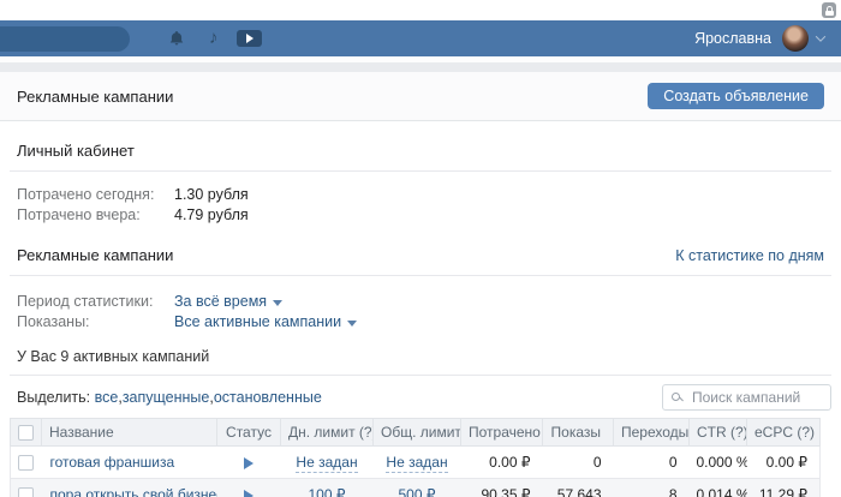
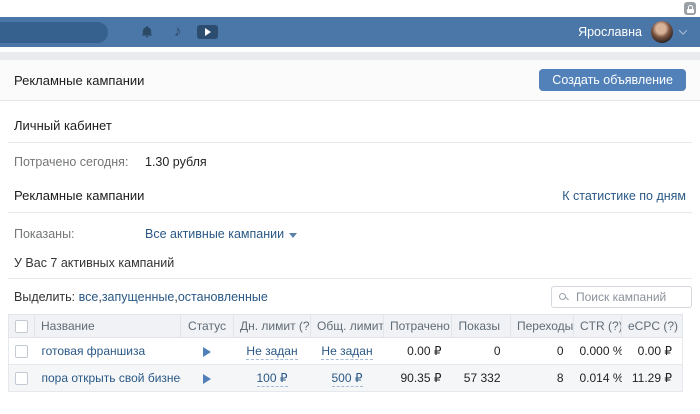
  ♪
  Ярославна
  Рекламные кампании
  Создать объявление
  Личный кабинет
  Потрачено сегодня:
  1.30 рубля
- Потрачено вчера:
- 4.79 рубля
  Рекламные кампании
  К статистике по дням
- Период статистики:
- За всё время
  Показаны:
  Все активные кампании
- У Вас 9 активных кампаний
+ У Вас 7 активных кампаний
  Выделить:
  все
  запущенные
  остановленные
  Поиск кампаний
  	Название	Статус	Дн. лимит (?	Общ. лимит	Потрачено	Показы	Переходы	CTR (?)	eCPC (?)
  	готовая франшиза		Не задан	Не задан	0.00 ₽	0	0	0.000 %	0.00 ₽
- 	пора открыть свой бизне		100 ₽	500 ₽	90.35 ₽	57 643	8	0.014 %	11.29 ₽
+ 	пора открыть свой бизне		100 ₽	500 ₽	90.35 ₽	57 332	8	0.014 %	11.29 ₽
